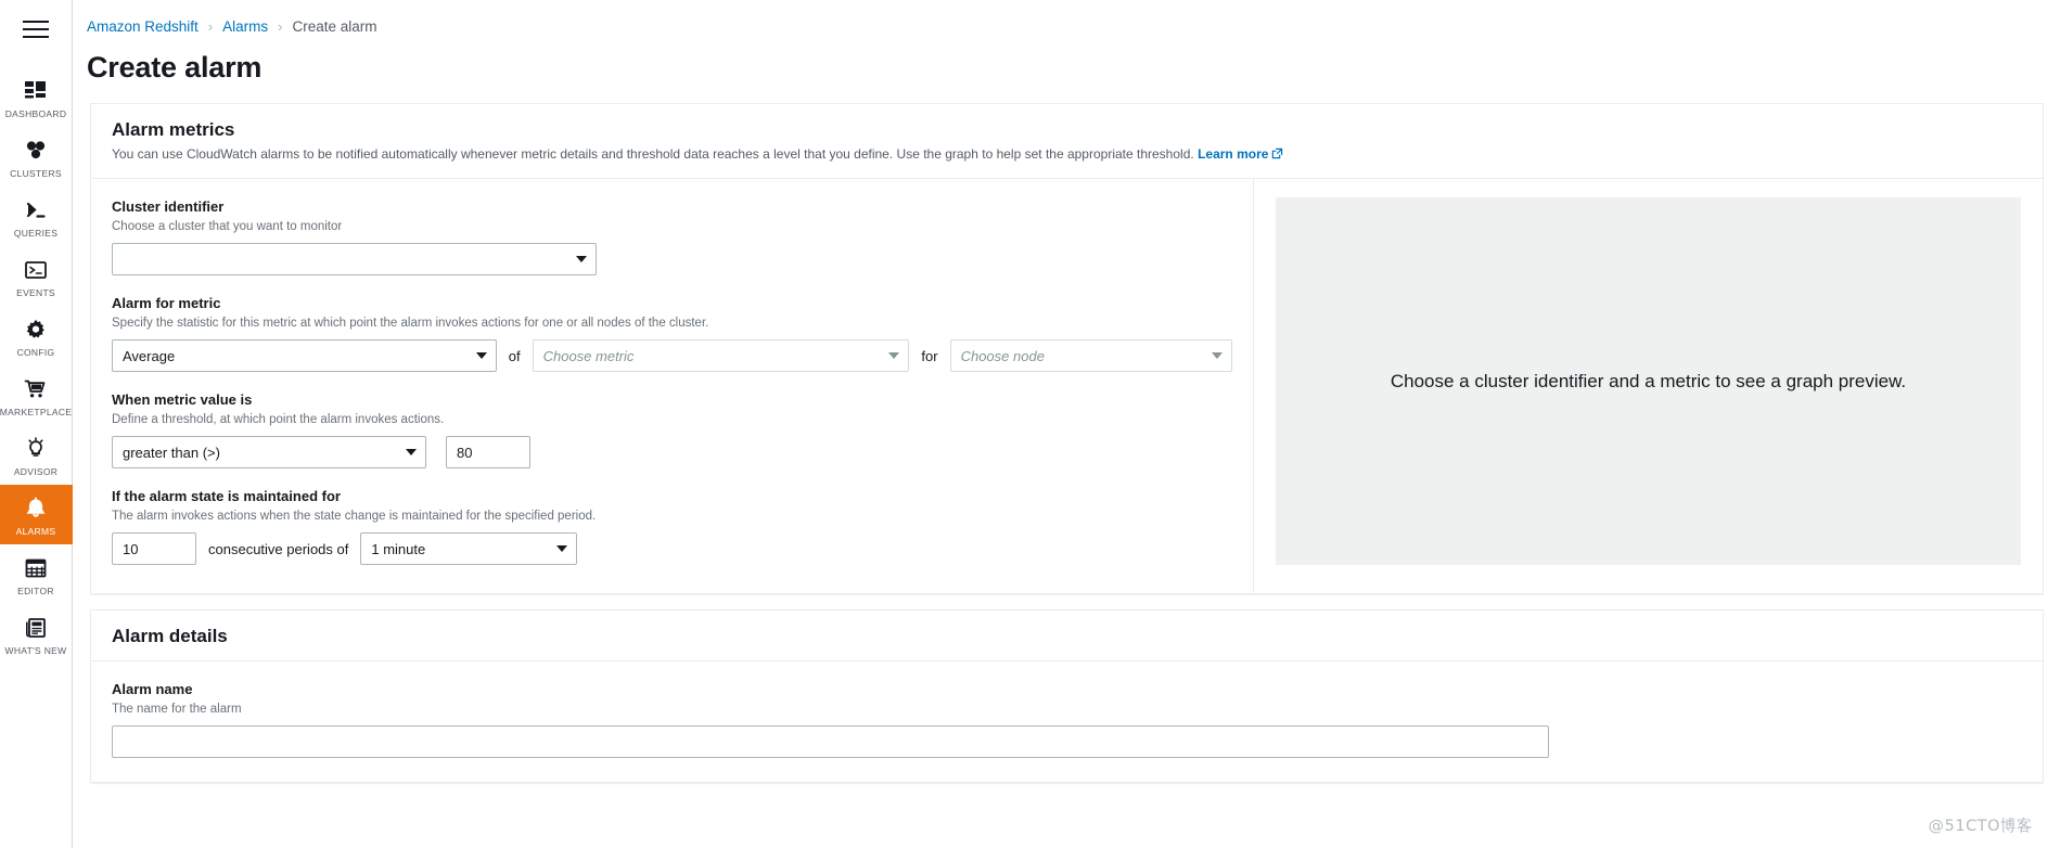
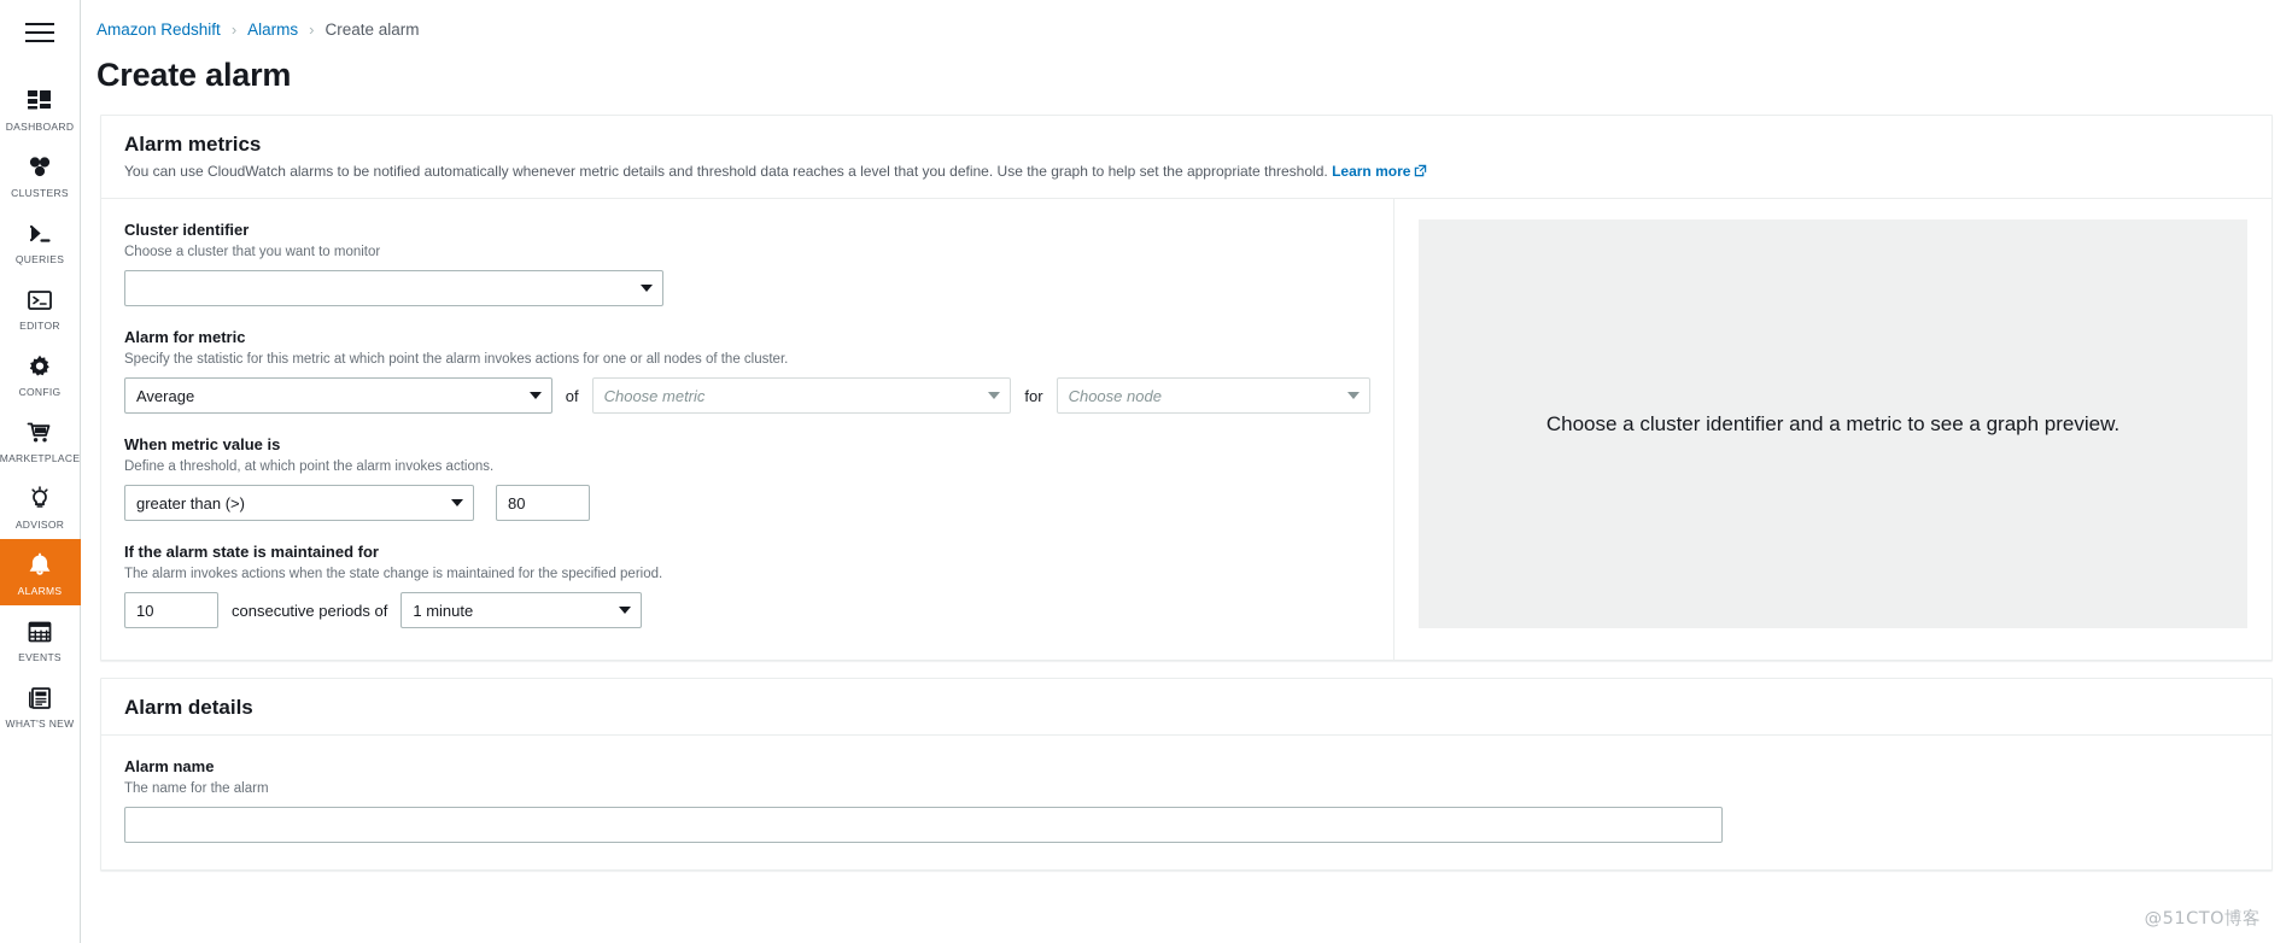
  DASHBOARD
  CLUSTERS
  QUERIES
- EVENTS
+ EDITOR
  CONFIG
  MARKETPLACE
  ADVISOR
  ALARMS
- EDITOR
+ EVENTS
  WHAT'S NEW
  Amazon Redshift
  ›
  Alarms
  ›
  Create alarm
  Create alarm
  Alarm metrics
  You can use CloudWatch alarms to be notified automatically whenever metric details and threshold data reaches a level that you define. Use the graph to help set the appropriate threshold. Learn more
  Cluster identifier
  Choose a cluster that you want to monitor
  Alarm for metric
  Specify the statistic for this metric at which point the alarm invokes actions for one or all nodes of the cluster.
  Average
  of
  Choose metric
  for
  Choose node
  When metric value is
  Define a threshold, at which point the alarm invokes actions.
  greater than (>)
  80
  If the alarm state is maintained for
  The alarm invokes actions when the state change is maintained for the specified period.
  10
  consecutive periods of
  1 minute
  Choose a cluster identifier and a metric to see a graph preview.
  Alarm details
  Alarm name
  The name for the alarm
  @51CTO博客
